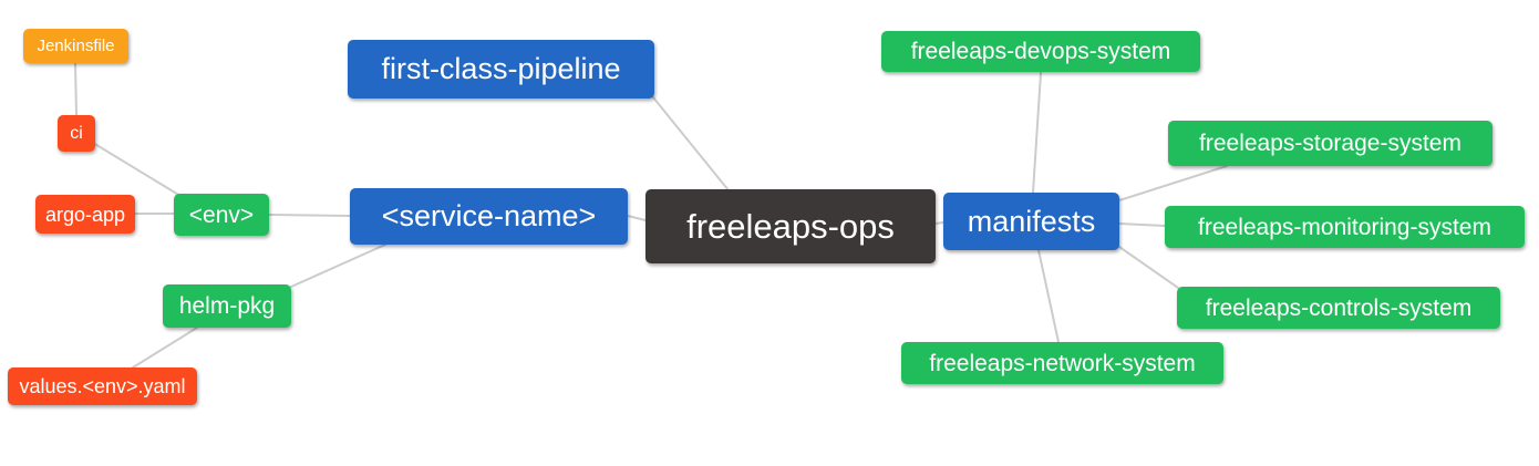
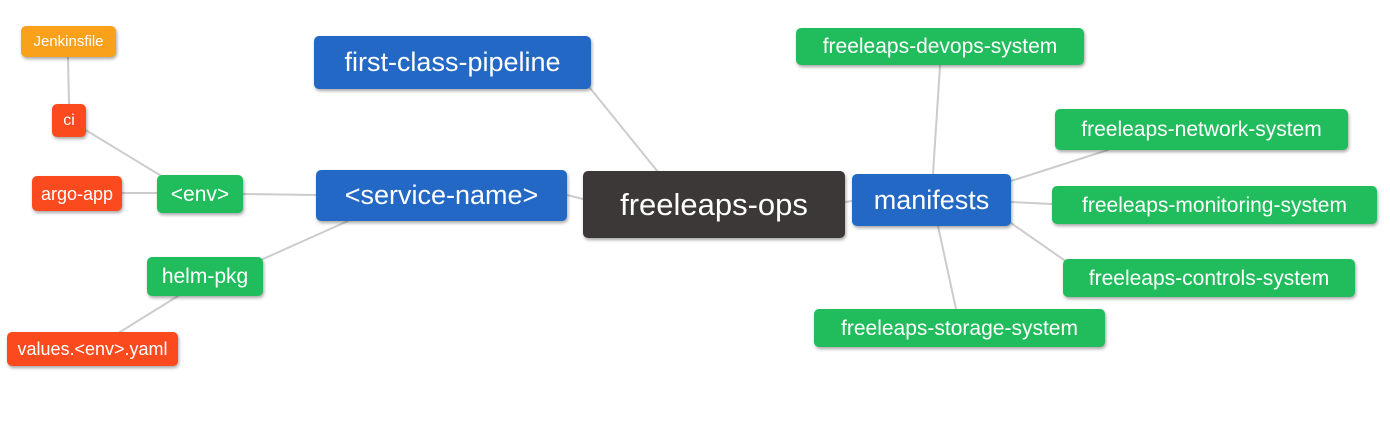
  Jenkinsfile
  ci
  argo-app
  <env>
  helm-pkg
  values.<env>.yaml
  first-class-pipeline
  <service-name>
  freeleaps-ops
  manifests
  freeleaps-devops-system
- freeleaps-storage-system
+ freeleaps-network-system
  freeleaps-monitoring-system
  freeleaps-controls-system
- freeleaps-network-system
+ freeleaps-storage-system
